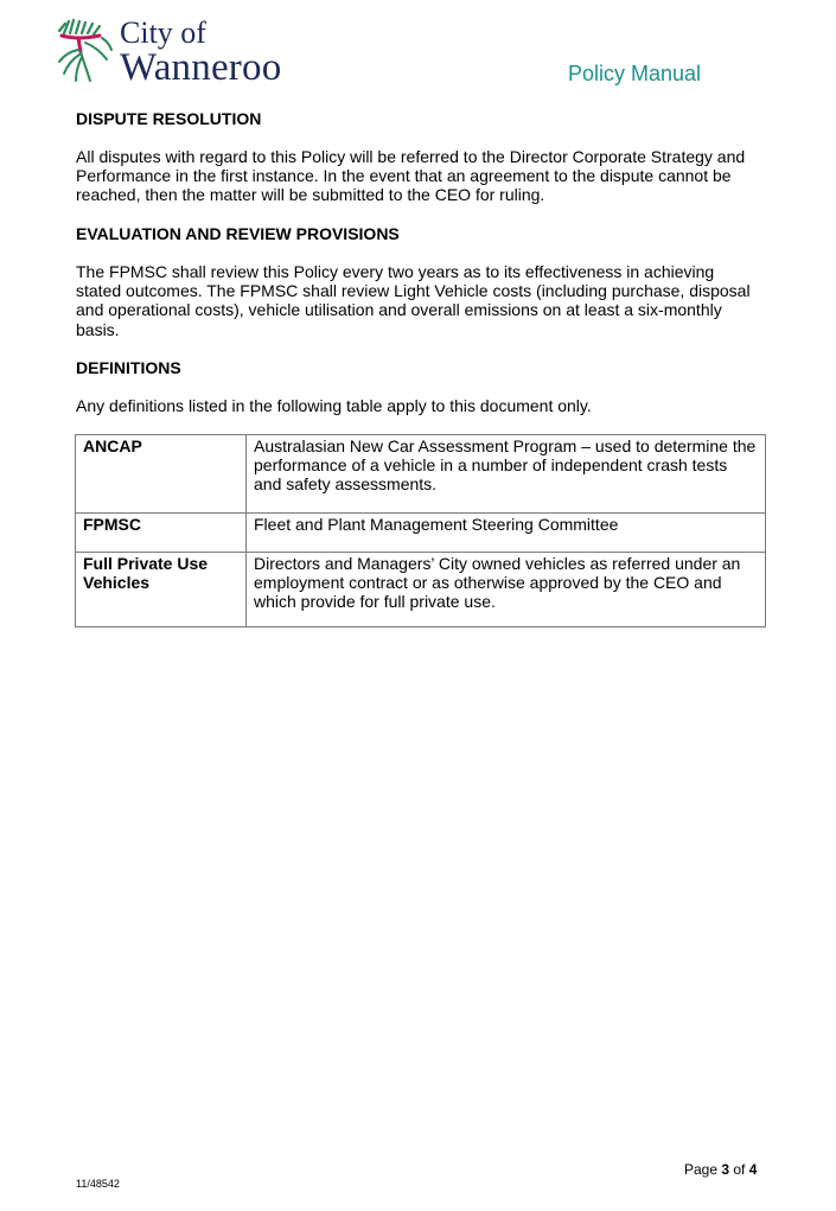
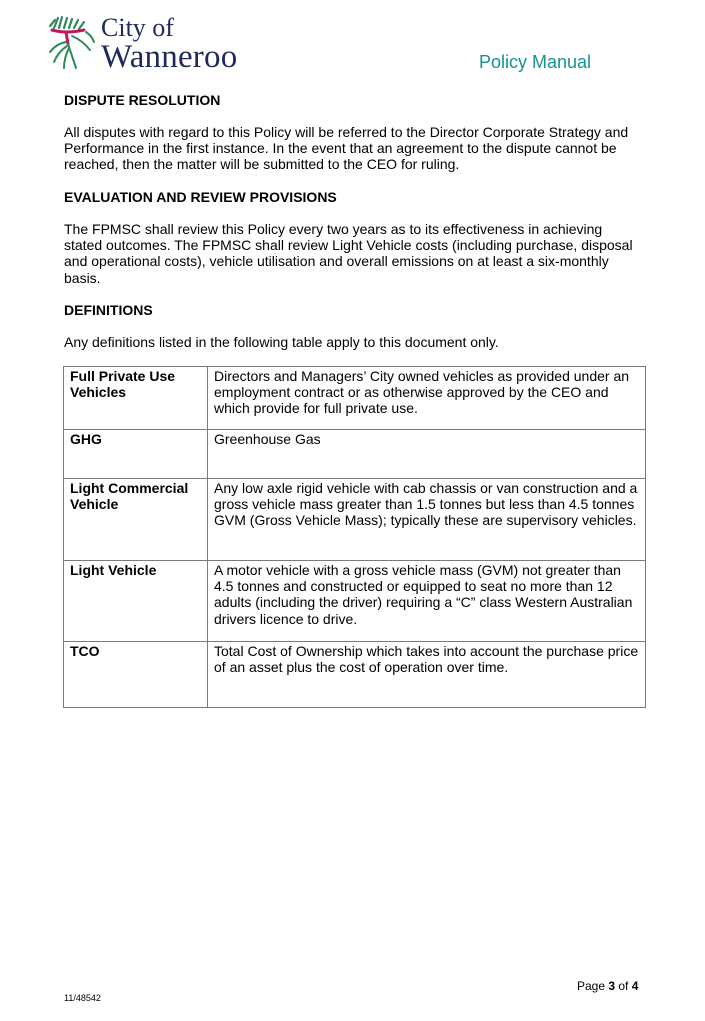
  City of
  Wanneroo
  Policy Manual
  DISPUTE RESOLUTION
  All disputes with regard to this Policy will be referred to the Director Corporate Strategy and Performance in the first instance. In the event that an agreement to the dispute cannot be reached, then the matter will be submitted to the CEO for ruling.
  EVALUATION AND REVIEW PROVISIONS
  The FPMSC shall review this Policy every two years as to its effectiveness in achieving stated outcomes. The FPMSC shall review Light Vehicle costs (including purchase, disposal and operational costs), vehicle utilisation and overall emissions on at least a six-monthly basis.
  DEFINITIONS
  Any definitions listed in the following table apply to this document only.
- ANCAP	Australasian New Car Assessment Program – used to determine the performance of a vehicle in a number of independent crash tests and safety assessments.
- FPMSC	Fleet and Plant Management Steering Committee
- Full Private Use Vehicles	Directors and Managers’ City owned vehicles as referred under an employment contract or as otherwise approved by the CEO and which provide for full private use.
+ Full Private Use Vehicles	Directors and Managers’ City owned vehicles as provided under an employment contract or as otherwise approved by the CEO and which provide for full private use.
+ GHG	Greenhouse Gas
+ Light Commercial Vehicle	Any low axle rigid vehicle with cab chassis or van construction and a gross vehicle mass greater than 1.5 tonnes but less than 4.5 tonnes GVM (Gross Vehicle Mass); typically these are supervisory vehicles.
+ Light Vehicle	A motor vehicle with a gross vehicle mass (GVM) not greater than 4.5 tonnes and constructed or equipped to seat no more than 12 adults (including the driver) requiring a “C” class Western Australian drivers licence to drive.
+ TCO	Total Cost of Ownership which takes into account the purchase price of an asset plus the cost of operation over time.
  Page 3 of 4
  11/48542
